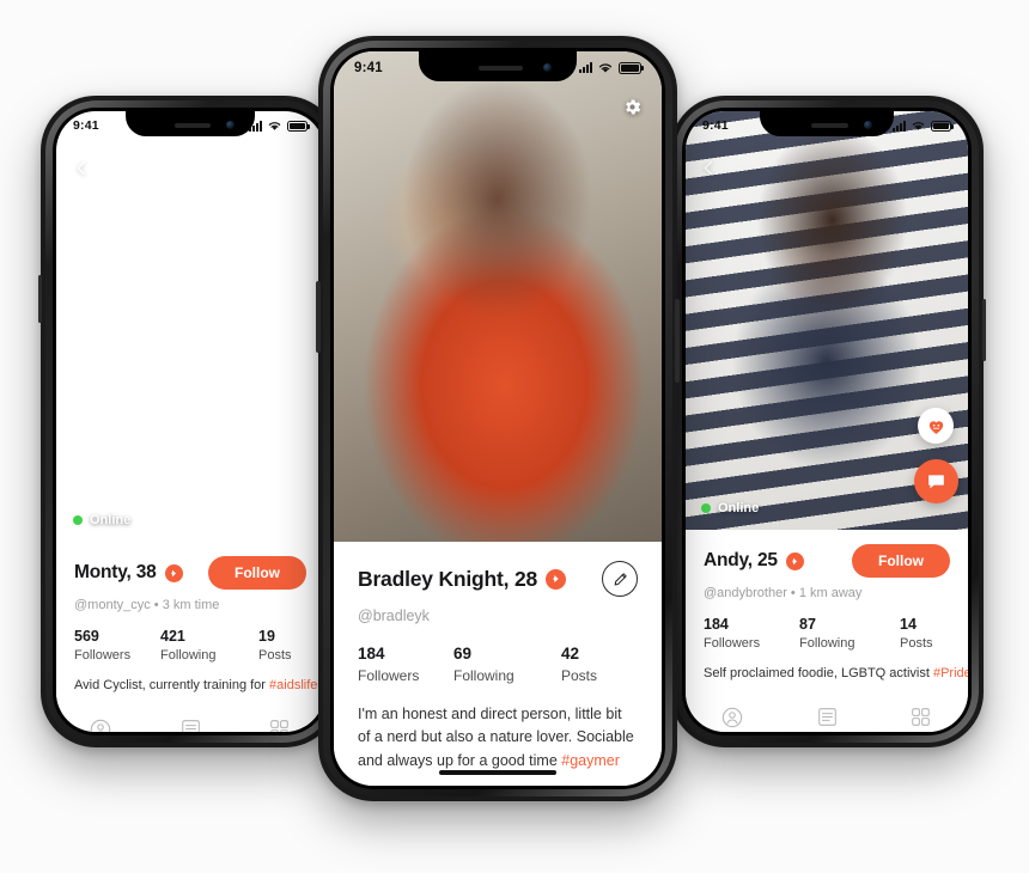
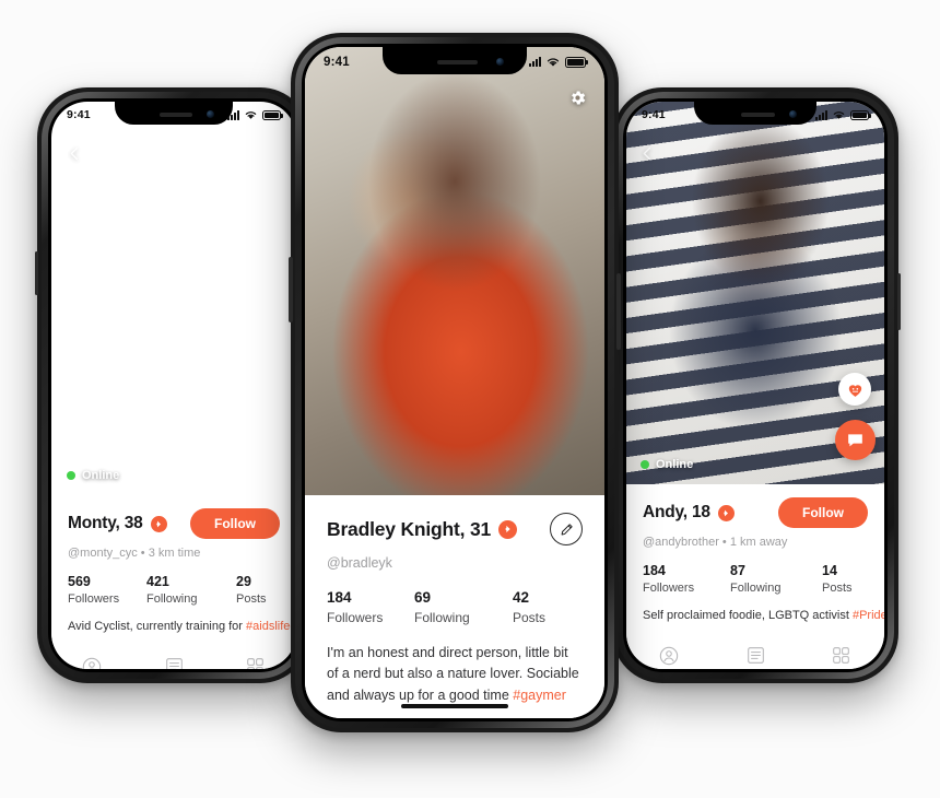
  9:41
  Online
  Monty, 38
  Follow
  @monty_cyc • 3 km time
  569
  Followers
  421
  Following
- 19
+ 29
  Posts
  Avid Cyclist, currently training for #aidslife
  9:41
  Online
- Andy, 25
+ Andy, 18
  Follow
  @andybrother • 1 km away
  184
  Followers
  87
  Following
  14
  Posts
  Self proclaimed foodie, LGBTQ activist #Pride
  9:41
- Bradley Knight, 28
+ Bradley Knight, 31
  @bradleyk
  184
  Followers
  69
  Following
  42
  Posts
  I'm an honest and direct person, little bit of a nerd but also a nature lover. Sociable and always up for a good time #gaymer
